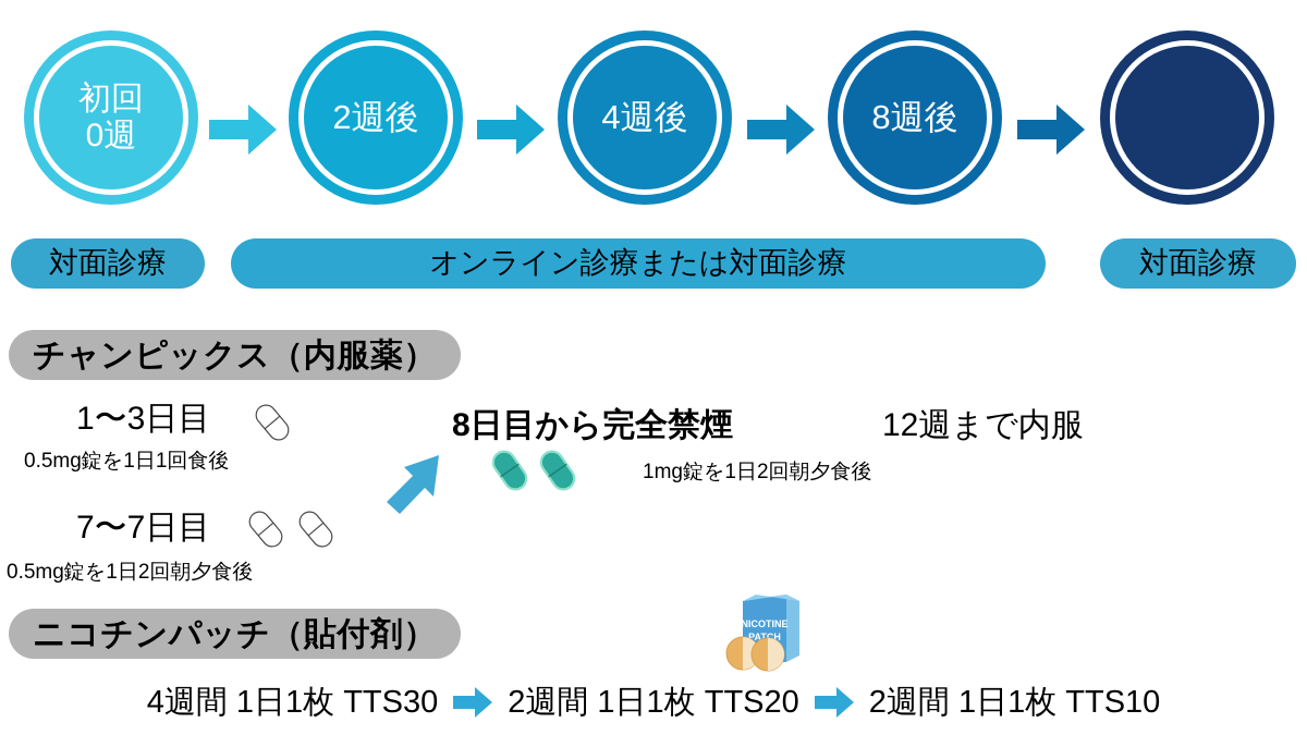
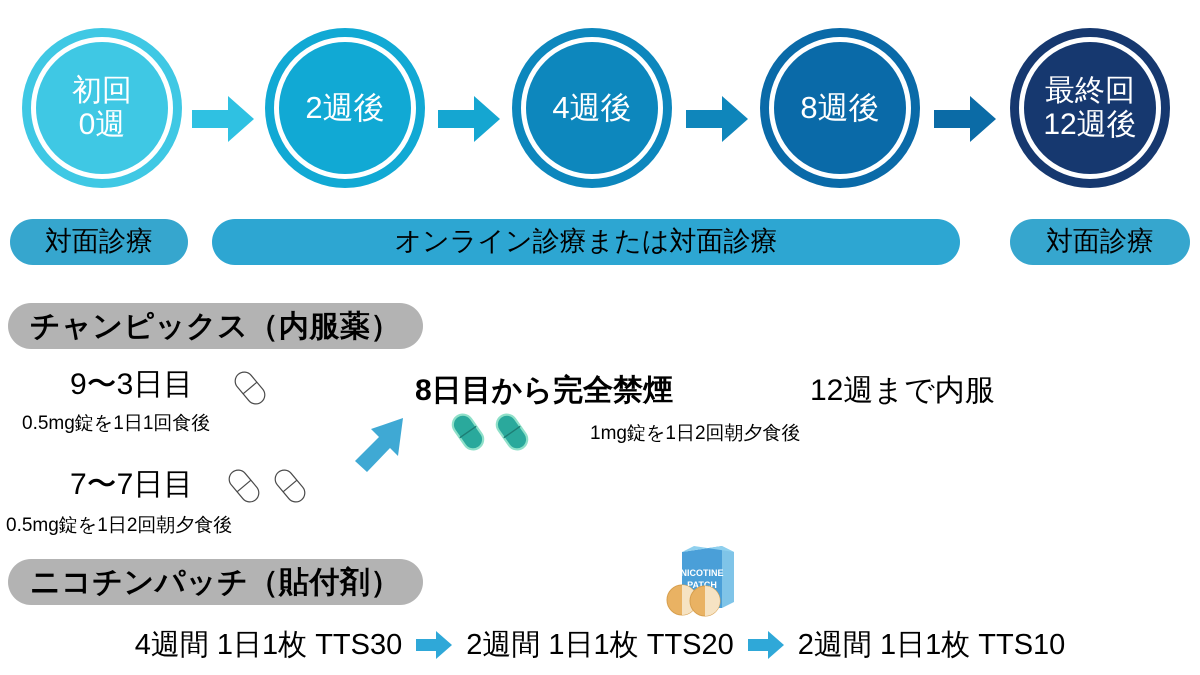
  初回
  0週
  2週後
  4週後
  8週後
+ 最終回
+ 12週後
  対面診療
  オンライン診療または対面診療
  対面診療
  チャンピックス（内服薬）
- 1〜3日目
+ 9〜3日目
  0.5mg錠を1日1回食後
  7〜7日目
  0.5mg錠を1日2回朝夕食後
  8日目から完全禁煙
  1mg錠を1日2回朝夕食後
  12週まで内服
  ニコチンパッチ（貼付剤）
  NICOTINE
  PATCH
  4週間 1日1枚 TTS30
  2週間 1日1枚 TTS20
  2週間 1日1枚 TTS10
